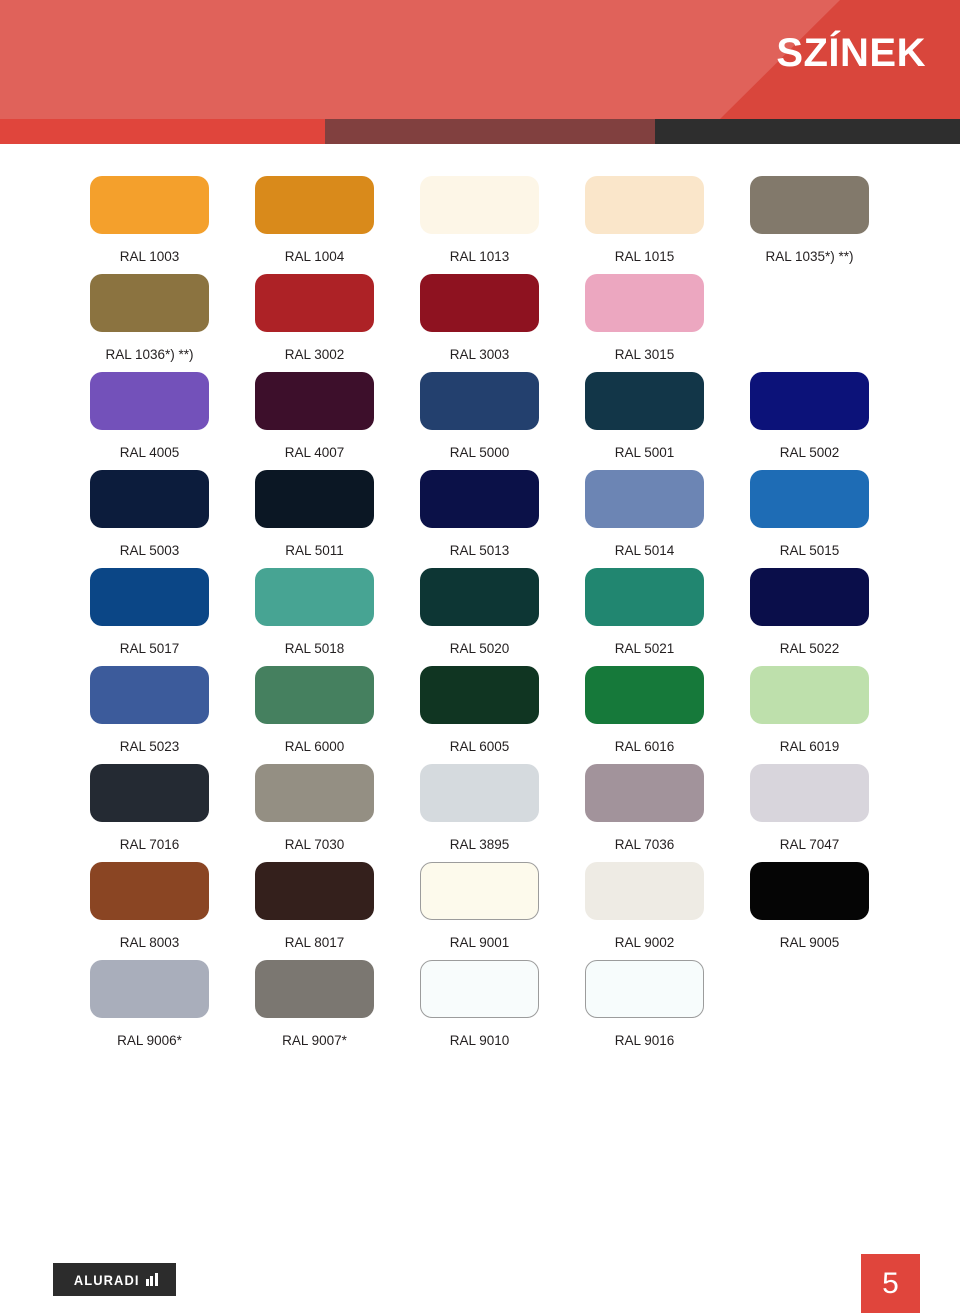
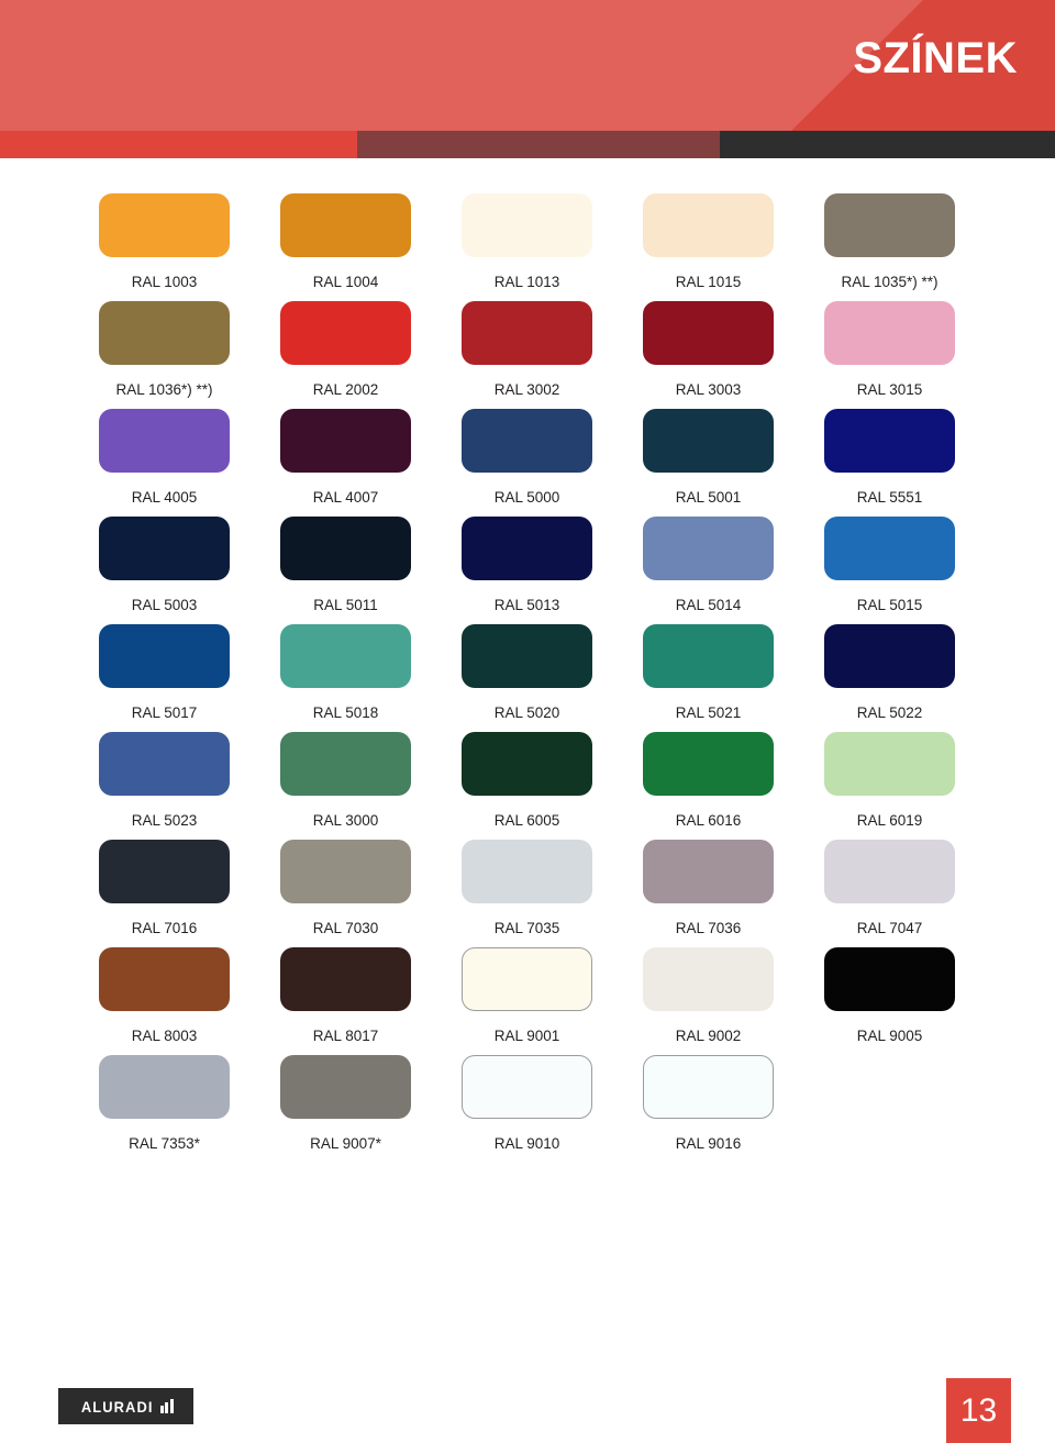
  SZÍNEK
  RAL 1003
  RAL 1004
  RAL 1013
  RAL 1015
  RAL 1035*) **)
  RAL 1036*) **)
+ RAL 2002
  RAL 3002
  RAL 3003
  RAL 3015
  RAL 4005
  RAL 4007
  RAL 5000
  RAL 5001
- RAL 5002
+ RAL 5551
  RAL 5003
  RAL 5011
  RAL 5013
  RAL 5014
  RAL 5015
  RAL 5017
  RAL 5018
  RAL 5020
  RAL 5021
  RAL 5022
  RAL 5023
- RAL 6000
+ RAL 3000
  RAL 6005
  RAL 6016
  RAL 6019
  RAL 7016
  RAL 7030
- RAL 3895
+ RAL 7035
  RAL 7036
  RAL 7047
  RAL 8003
  RAL 8017
  RAL 9001
  RAL 9002
  RAL 9005
- RAL 9006*
+ RAL 7353*
  RAL 9007*
  RAL 9010
  RAL 9016
  ALURADI
- 5
+ 13
